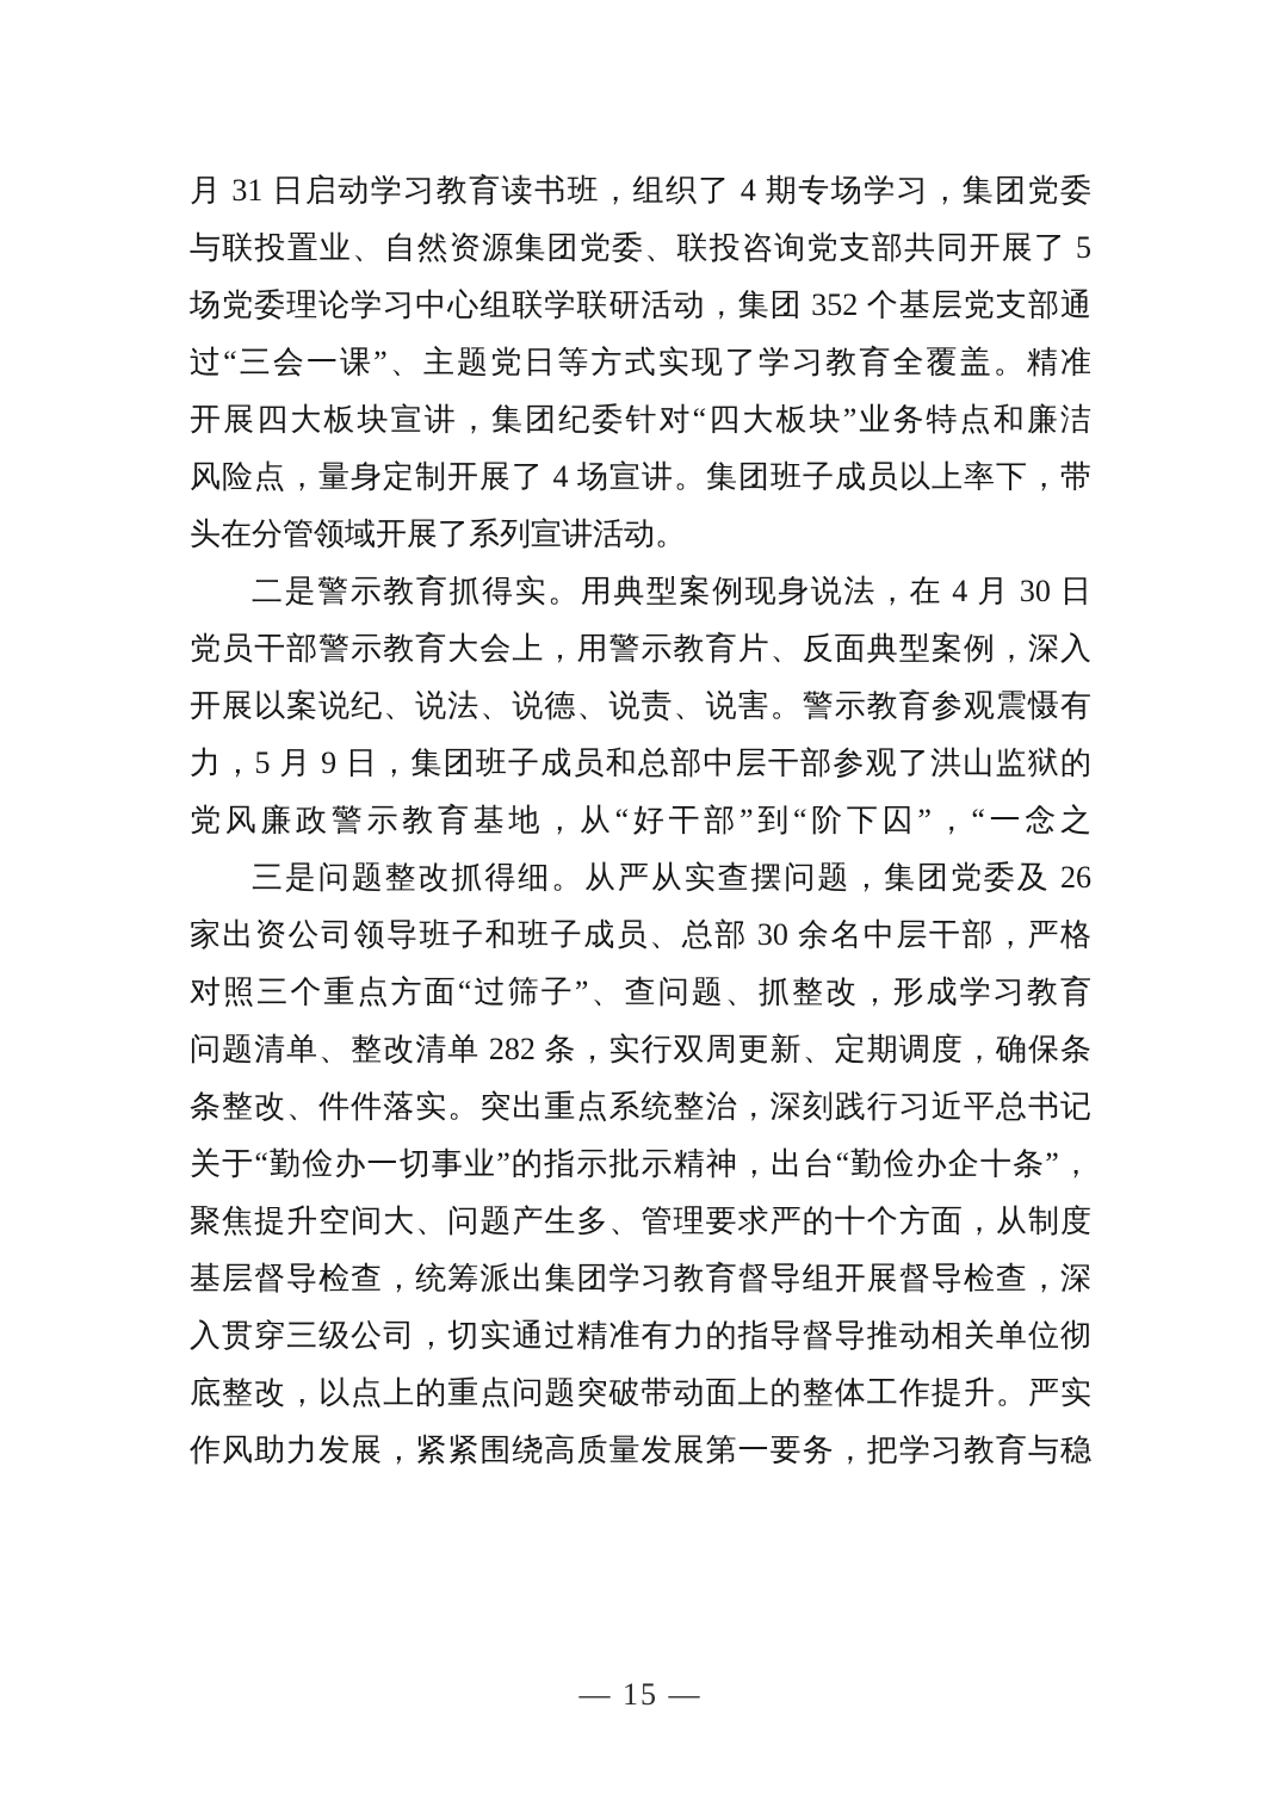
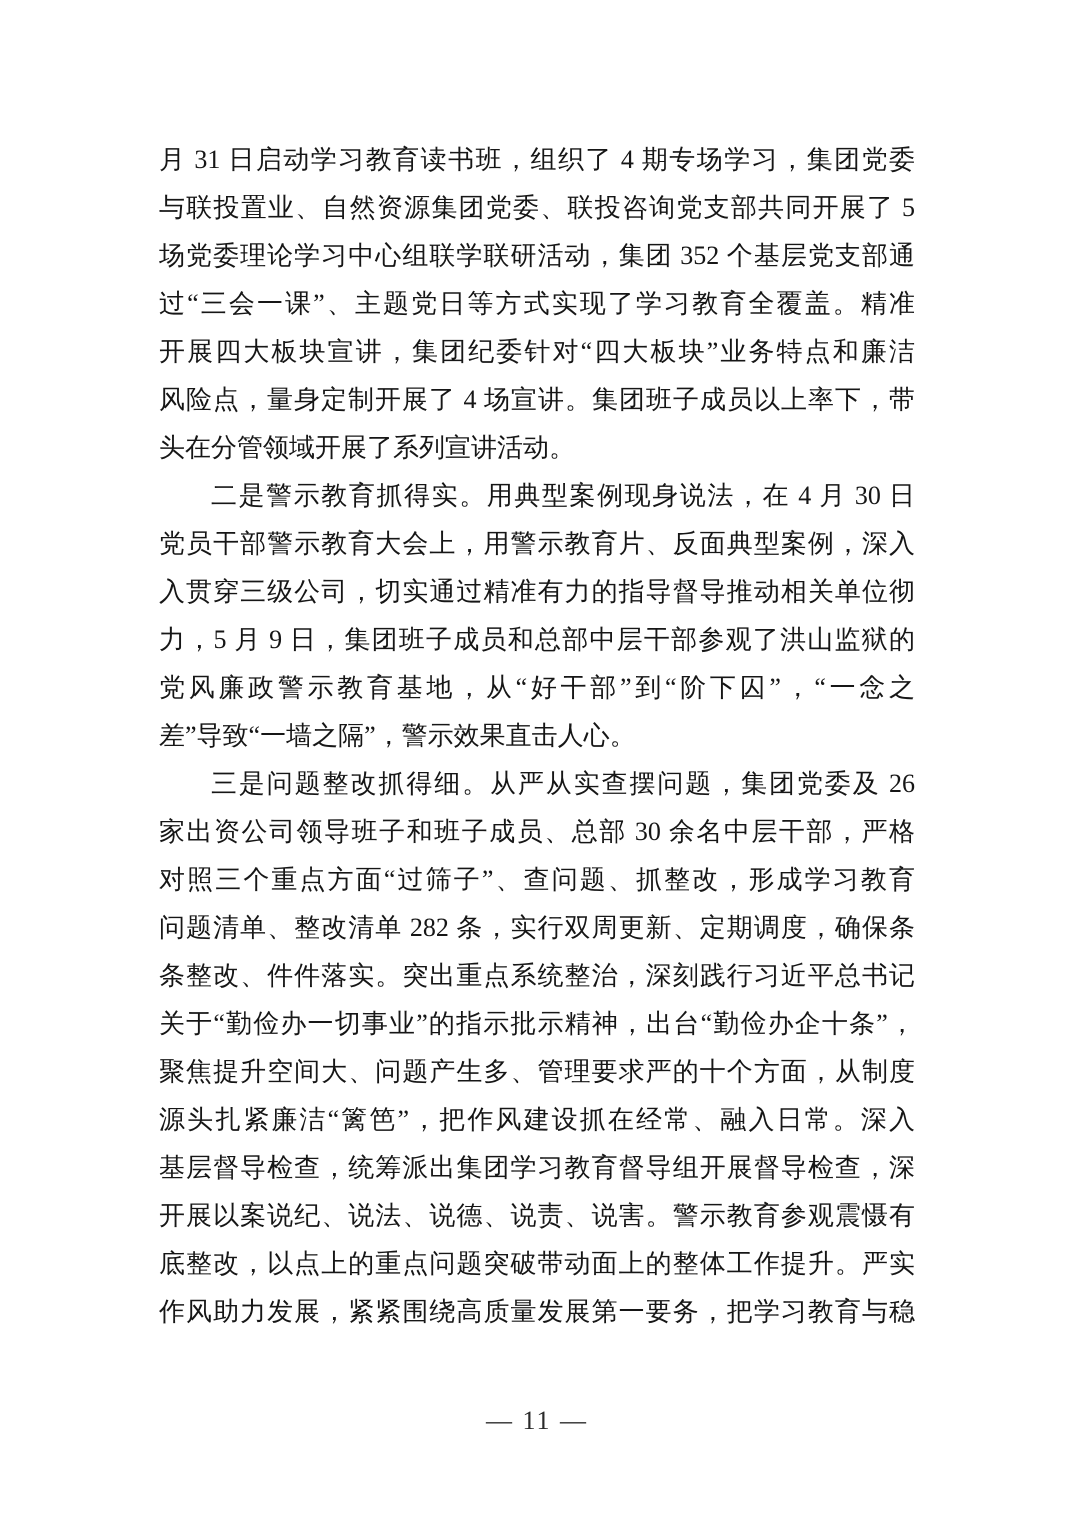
  月 31 日启动学习教育读书班，组织了 4 期专场学习，集团党委
  与联投置业、自然资源集团党委、联投咨询党支部共同开展了 5
  场党委理论学习中心组联学联研活动，集团 352 个基层党支部通
  过“三会一课”、主题党日等方式实现了学习教育全覆盖。精准
  开展四大板块宣讲，集团纪委针对“四大板块”业务特点和廉洁
  风险点，量身定制开展了 4 场宣讲。集团班子成员以上率下，带
  头在分管领域开展了系列宣讲活动。
  二是警示教育抓得实。用典型案例现身说法，在 4 月 30 日
  党员干部警示教育大会上，用警示教育片、反面典型案例，深入
- 开展以案说纪、说法、说德、说责、说害。警示教育参观震慑有
+ 入贯穿三级公司，切实通过精准有力的指导督导推动相关单位彻
  力，5 月 9 日，集团班子成员和总部中层干部参观了洪山监狱的
  党风廉政警示教育基地，从“好干部”到“阶下囚”，“一念之
+ 差”导致“一墙之隔”，警示效果直击人心。
  三是问题整改抓得细。从严从实查摆问题，集团党委及 26
  家出资公司领导班子和班子成员、总部 30 余名中层干部，严格
  对照三个重点方面“过筛子”、查问题、抓整改，形成学习教育
  问题清单、整改清单 282 条，实行双周更新、定期调度，确保条
  条整改、件件落实。突出重点系统整治，深刻践行习近平总书记
  关于“勤俭办一切事业”的指示批示精神，出台“勤俭办企十条”，
  聚焦提升空间大、问题产生多、管理要求严的十个方面，从制度
+ 源头扎紧廉洁“篱笆”，把作风建设抓在经常、融入日常。深入
  基层督导检查，统筹派出集团学习教育督导组开展督导检查，深
- 入贯穿三级公司，切实通过精准有力的指导督导推动相关单位彻
+ 开展以案说纪、说法、说德、说责、说害。警示教育参观震慑有
  底整改，以点上的重点问题突破带动面上的整体工作提升。严实
  作风助力发展，紧紧围绕高质量发展第一要务，把学习教育与稳
- — 15 —
+ — 11 —
